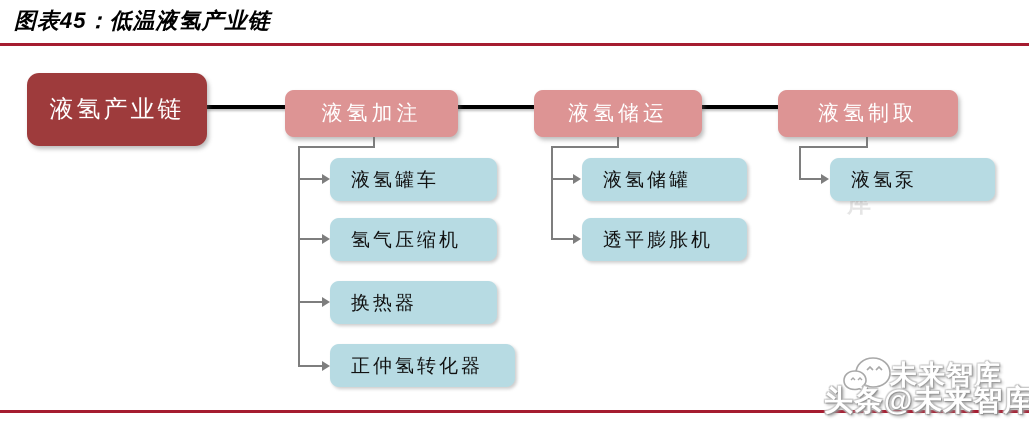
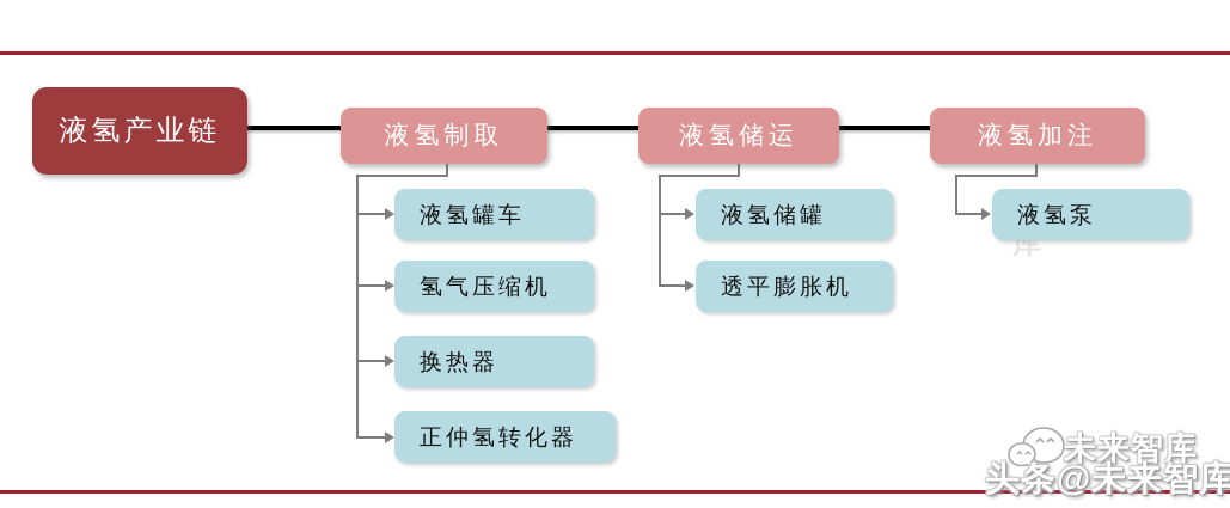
- 图表45：低温液氢产业链
  液氢产业链
- 液氢加注
+ 液氢制取
  液氢储运
- 液氢制取
+ 液氢加注
  液氢罐车
  氢气压缩机
  换热器
  正仲氢转化器
  液氢储罐
  透平膨胀机
  液氢泵
  未来智库
  头条@未来智库
